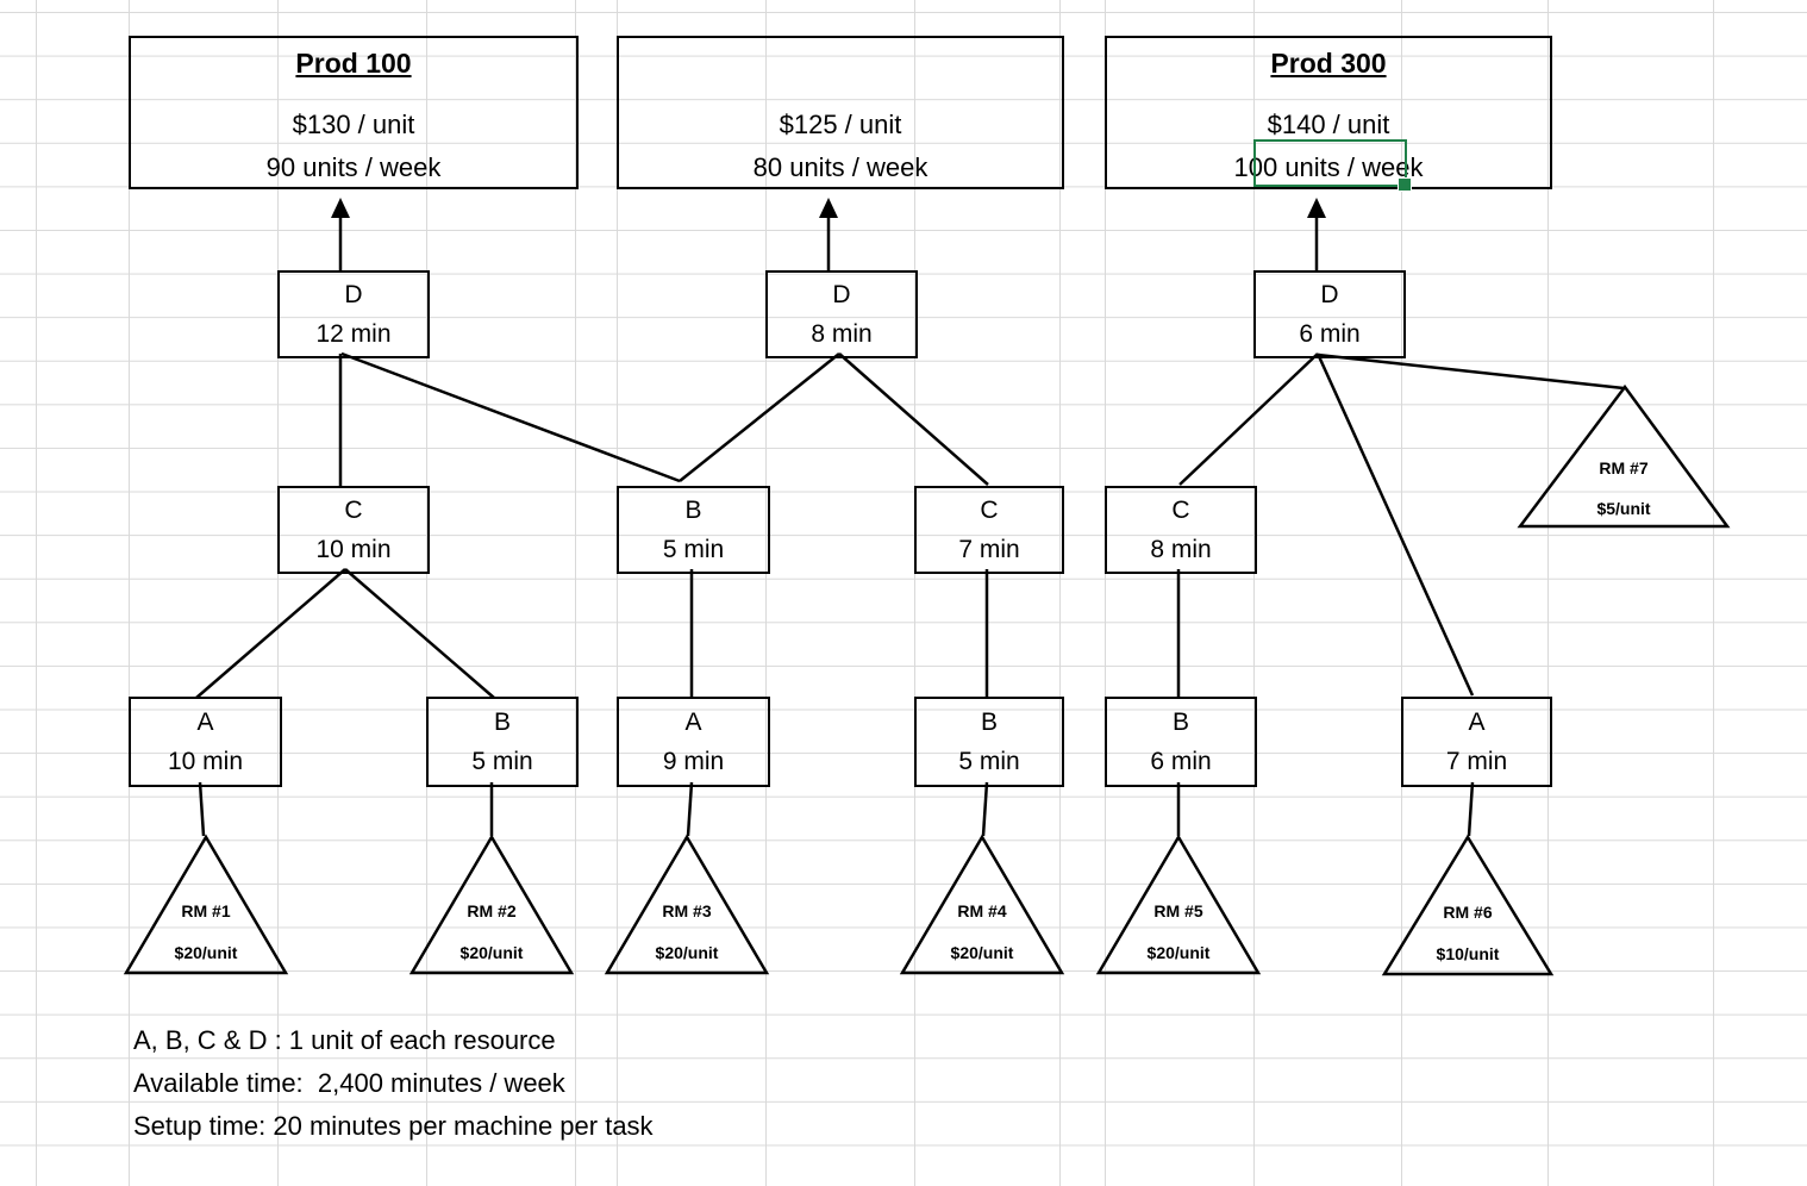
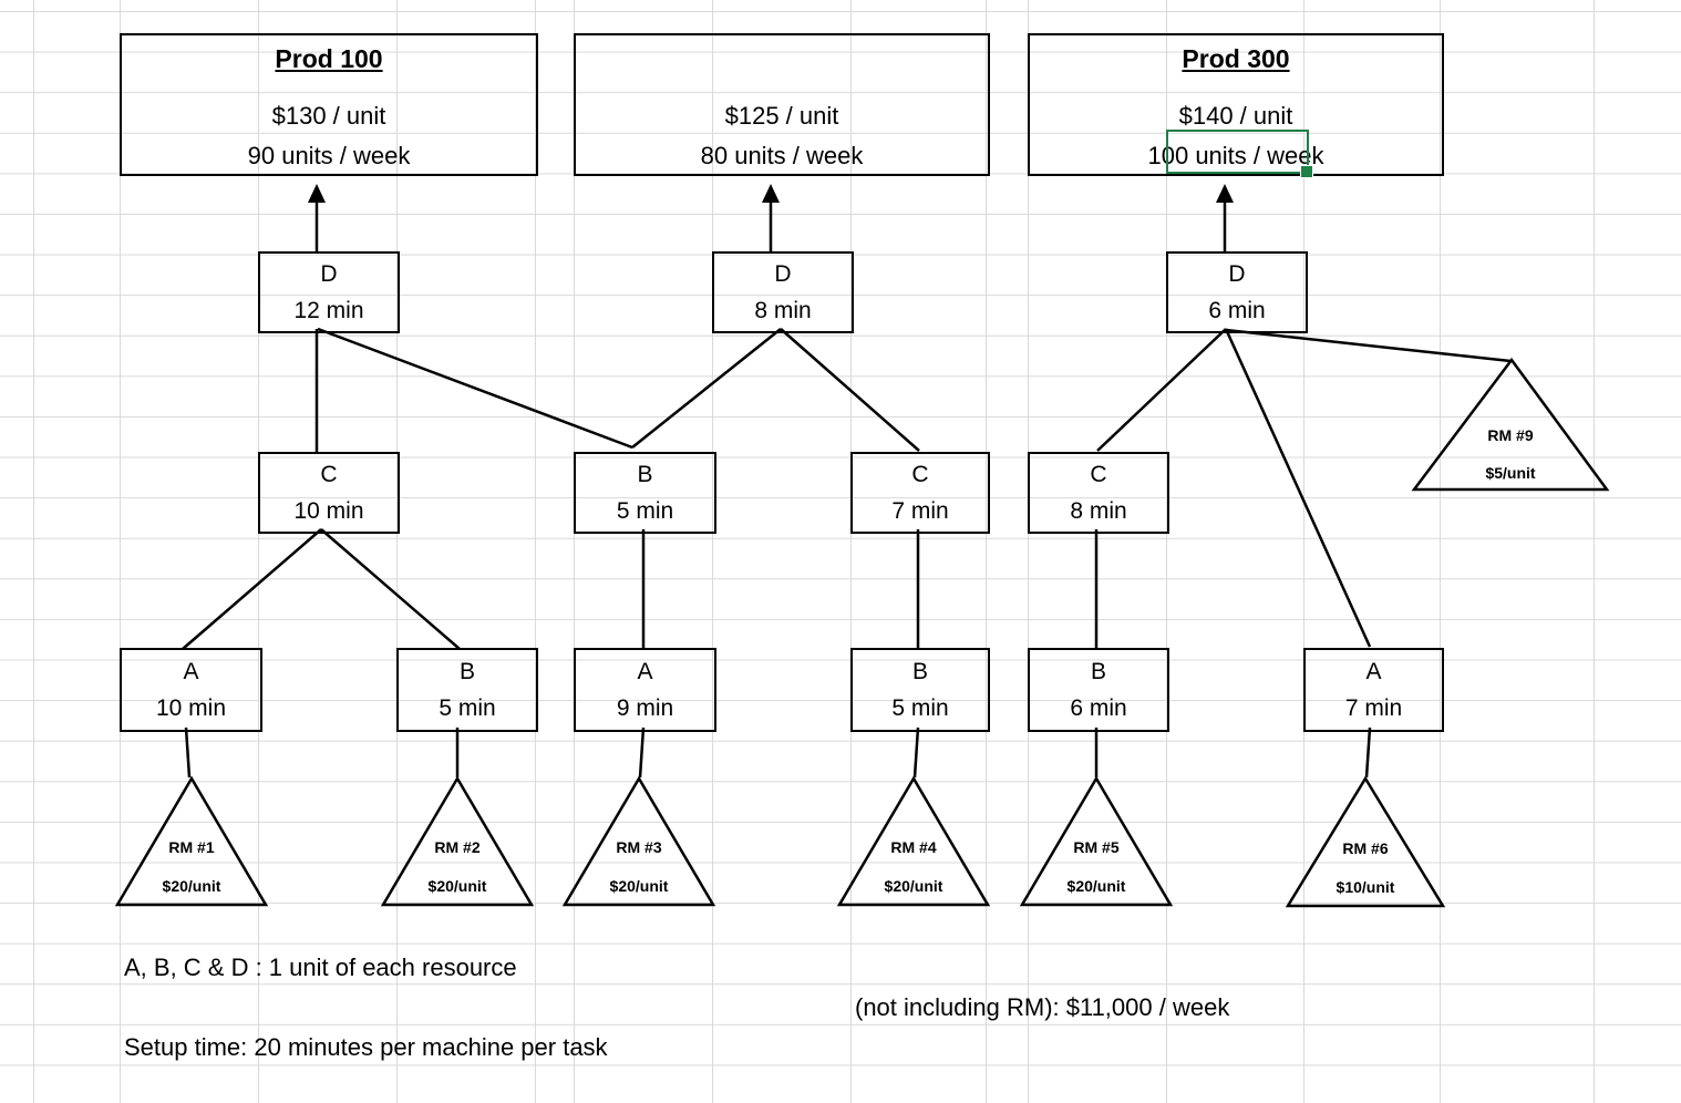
  Prod 100
  $130 / unit
  90 units / week
  $125 / unit
  80 units / week
  Prod 300
  $140 / unit
  100 units / week
  D
  12 min
  C
  10 min
  A
  10 min
  B
  5 min
  D
  8 min
  B
  5 min
  C
  7 min
  A
  9 min
  B
  5 min
  D
  6 min
  C
  8 min
  B
  6 min
  A
  7 min
  RM #1
  $20/unit
  RM #2
  $20/unit
  RM #3
  $20/unit
  RM #4
  $20/unit
  RM #5
  $20/unit
  RM #6
  $10/unit
- RM #7
+ RM #9
  $5/unit
  A, B, C & D : 1 unit of each resource
- Available time: 2,400 minutes / week
  Setup time: 20 minutes per machine per task
+ (not including RM): $11,000 / week
